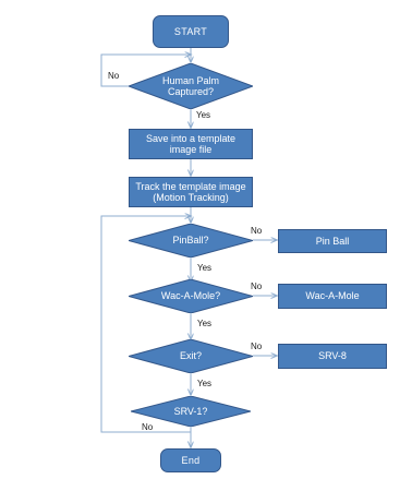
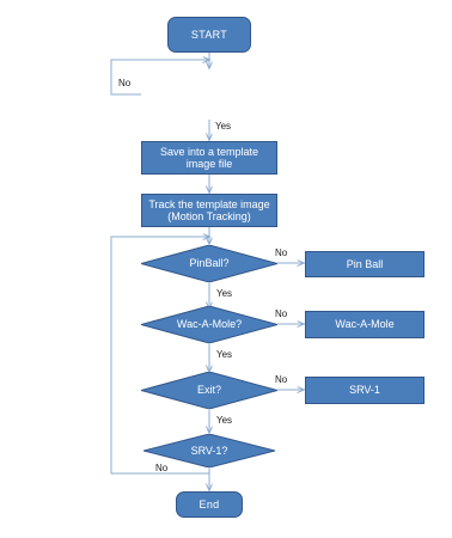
  START
- Human Palm
- Captured?
  Save into a template
  image file
  Track the template image
  (Motion Tracking)
  PinBall?
  Pin Ball
  Wac-A-Mole?
  Wac-A-Mole
  Exit?
- SRV-8
+ SRV-1
  SRV-1?
  End
  No
  Yes
  No
  Yes
  No
  Yes
  No
  Yes
  No
